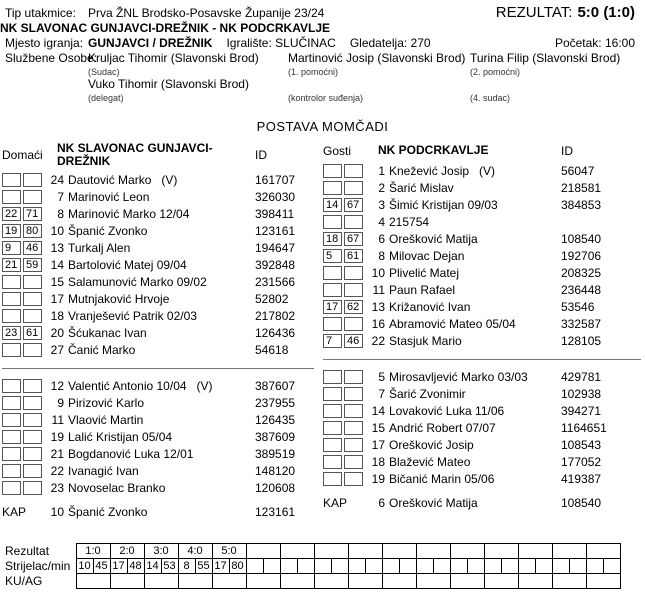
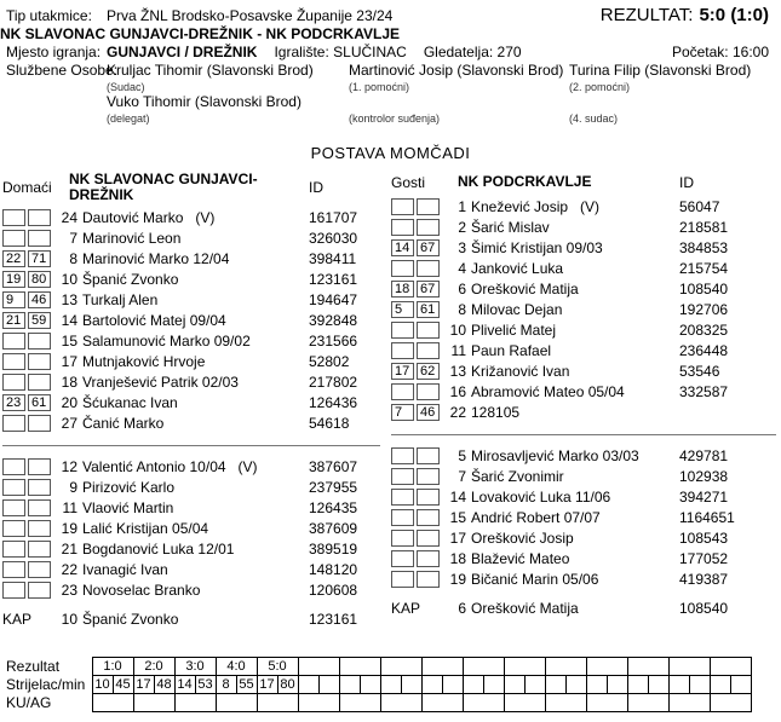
  REZULTAT: 5:0 (1:0)
  Tip utakmice:
  Prva ŽNL Brodsko-Posavske Županije 23/24
  NK SLAVONAC GUNJAVCI-DREŽNIK - NK PODCRKAVLJE
  Mjesto igranja:
  GUNJAVCI / DREŽNIK
  Igralište: SLUČINAC
  Gledatelja: 270
  Početak: 16:00
  Službene Osobe:
  Kruljac Tihomir (Slavonski Brod)
  Martinović Josip (Slavonski Brod)
  Turina Filip (Slavonski Brod)
  (Sudac)
  (1. pomoćni)
  (2. pomoćni)
  Vuko Tihomir (Slavonski Brod)
  (delegat)
  (kontrolor suđenja)
  (4. sudac)
  POSTAVA MOMČADI
  Domaći
  NK SLAVONAC GUNJAVCI-DREŽNIK
  ID
  24
  Dautović Marko
  (V)
  161707
  7
  Marinović Leon
  326030
  22
  71
  8
  Marinović Marko 12/04
  398411
  19
  80
  10
  Španić Zvonko
  123161
  9
  46
  13
  Turkalj Alen
  194647
  21
  59
  14
  Bartolović Matej 09/04
  392848
  15
  Salamunović Marko 09/02
  231566
  17
  Mutnjaković Hrvoje
  52802
  18
  Vranješević Patrik 02/03
  217802
  23
  61
  20
  Šćukanac Ivan
  126436
  27
  Čanić Marko
  54618
  12
  Valentić Antonio 10/04
  (V)
  387607
  9
  Pirizović Karlo
  237955
  11
  Vlaović Martin
  126435
  19
  Lalić Kristijan 05/04
  387609
  21
  Bogdanović Luka 12/01
  389519
  22
  Ivanagić Ivan
  148120
  23
  Novoselac Branko
  120608
  KAP
  10
  Španić Zvonko
  123161
  Gosti
  NK PODCRKAVLJE
  ID
  1
  Knežević Josip
  (V)
  56047
  2
  Šarić Mislav
  218581
  14
  67
  3
  Šimić Kristijan 09/03
  384853
  4
+ Janković Luka
  215754
  18
  67
  6
  Orešković Matija
  108540
  5
  61
  8
  Milovac Dejan
  192706
  10
  Plivelić Matej
  208325
  11
  Paun Rafael
  236448
  17
  62
  13
  Križanović Ivan
  53546
  16
  Abramović Mateo 05/04
  332587
  7
  46
  22
- Stasjuk Mario
  128105
  5
  Mirosavljević Marko 03/03
  429781
  7
  Šarić Zvonimir
  102938
  14
  Lovaković Luka 11/06
  394271
  15
  Andrić Robert 07/07
  1164651
  17
  Orešković Josip
  108543
  18
  Blažević Mateo
  177052
  19
  Bičanić Marin 05/06
  419387
  KAP
  6
  Orešković Matija
  108540
  Rezultat	1:0	2:0	3:0	4:0	5:0
  Strijelac/min	10	45	17	48	14	53	8	55	17	80
  KU/AG
